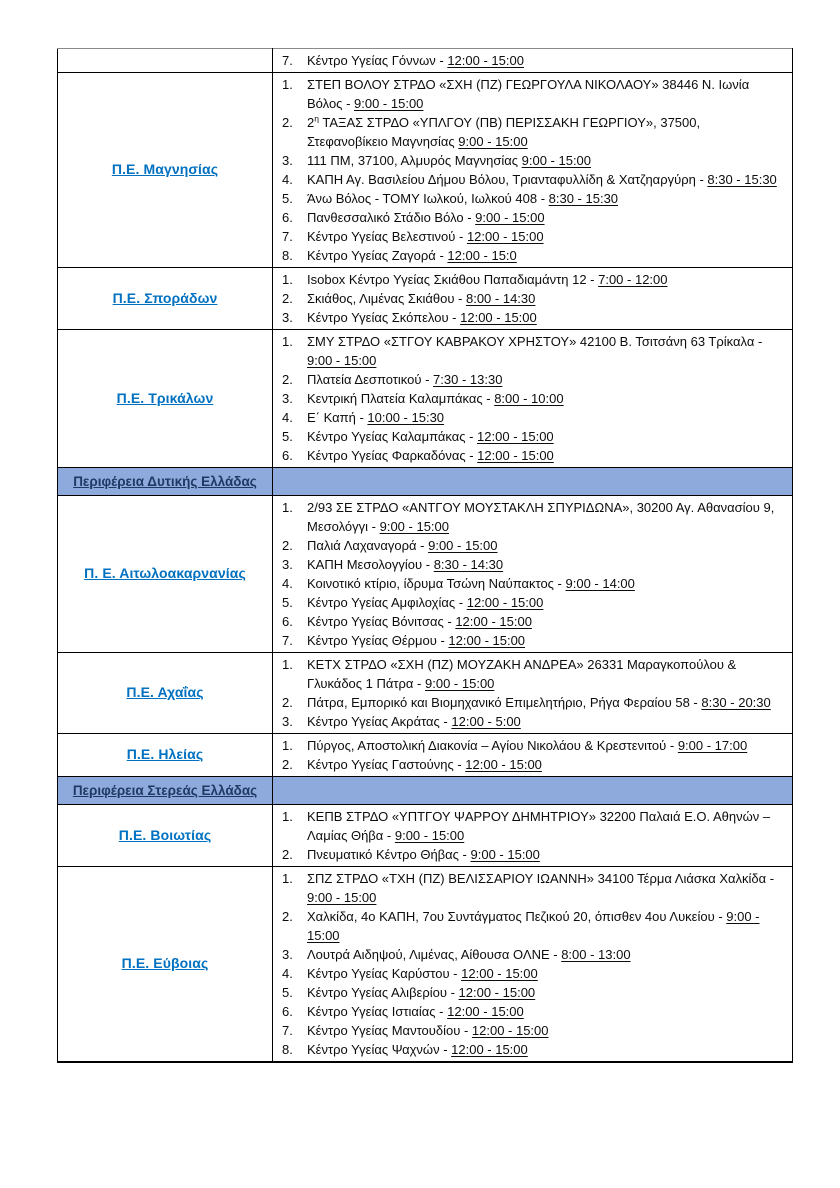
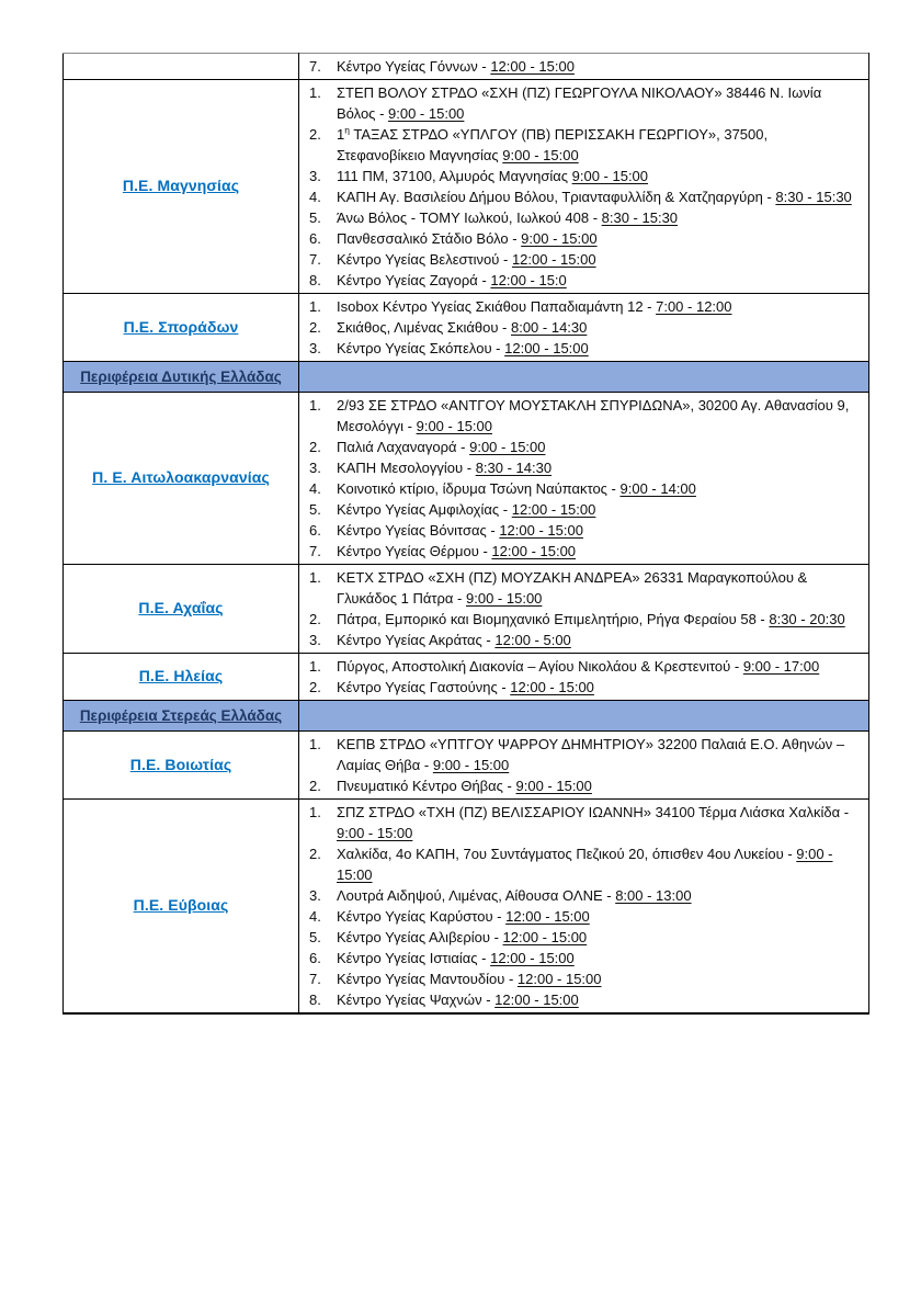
  	7. Κέντρο Υγείας Γόννων - 12:00 - 15:00
- Π.Ε. Μαγνησίας	1. ΣΤΕΠ ΒΟΛΟΥ ΣΤΡΔΟ «ΣΧΗ (ΠΖ) ΓΕΩΡΓΟΥΛΑ ΝΙΚΟΛΑΟΥ» 38446 Ν. Ιωνία Βόλος - 9:00 - 15:002. 2η ΤΑΞΑΣ ΣΤΡΔΟ «ΥΠΛΓΟΥ (ΠΒ) ΠΕΡΙΣΣΑΚΗ ΓΕΩΡΓΙΟΥ», 37500, Στεφανοβίκειο Μαγνησίας 9:00 - 15:003. 111 ΠΜ, 37100, Αλμυρός Μαγνησίας 9:00 - 15:004. ΚΑΠΗ Αγ. Βασιλείου Δήμου Βόλου, Τριανταφυλλίδη & Χατζηαργύρη - 8:30 - 15:305. Άνω Βόλος - ΤΟΜΥ Ιωλκού, Ιωλκού 408 - 8:30 - 15:306. Πανθεσσαλικό Στάδιο Βόλο - 9:00 - 15:007. Κέντρο Υγείας Βελεστινού - 12:00 - 15:008. Κέντρο Υγείας Ζαγορά - 12:00 - 15:0
+ Π.Ε. Μαγνησίας	1. ΣΤΕΠ ΒΟΛΟΥ ΣΤΡΔΟ «ΣΧΗ (ΠΖ) ΓΕΩΡΓΟΥΛΑ ΝΙΚΟΛΑΟΥ» 38446 Ν. Ιωνία Βόλος - 9:00 - 15:002. 1η ΤΑΞΑΣ ΣΤΡΔΟ «ΥΠΛΓΟΥ (ΠΒ) ΠΕΡΙΣΣΑΚΗ ΓΕΩΡΓΙΟΥ», 37500, Στεφανοβίκειο Μαγνησίας 9:00 - 15:003. 111 ΠΜ, 37100, Αλμυρός Μαγνησίας 9:00 - 15:004. ΚΑΠΗ Αγ. Βασιλείου Δήμου Βόλου, Τριανταφυλλίδη & Χατζηαργύρη - 8:30 - 15:305. Άνω Βόλος - ΤΟΜΥ Ιωλκού, Ιωλκού 408 - 8:30 - 15:306. Πανθεσσαλικό Στάδιο Βόλο - 9:00 - 15:007. Κέντρο Υγείας Βελεστινού - 12:00 - 15:008. Κέντρο Υγείας Ζαγορά - 12:00 - 15:0
  Π.Ε. Σποράδων	1. Isobox Κέντρο Υγείας Σκιάθου Παπαδιαμάντη 12 - 7:00 - 12:002. Σκιάθος, Λιμένας Σκιάθου - 8:00 - 14:303. Κέντρο Υγείας Σκόπελου - 12:00 - 15:00
- Π.Ε. Τρικάλων	1. ΣΜΥ ΣΤΡΔΟ «ΣΤΓΟΥ ΚΑΒΡΑΚΟΥ ΧΡΗΣΤΟΥ» 42100 Β. Τσιτσάνη 63 Τρίκαλα - 9:00 - 15:002. Πλατεία Δεσποτικού - 7:30 - 13:303. Κεντρική Πλατεία Καλαμπάκας - 8:00 - 10:004. Ε΄ Καπή - 10:00 - 15:305. Κέντρο Υγείας Καλαμπάκας - 12:00 - 15:006. Κέντρο Υγείας Φαρκαδόνας - 12:00 - 15:00
  Περιφέρεια Δυτικής Ελλάδας
  Π. Ε. Αιτωλοακαρνανίας	1. 2/93 ΣΕ ΣΤΡΔΟ «ΑΝΤΓΟΥ ΜΟΥΣΤΑΚΛΗ ΣΠΥΡΙΔΩΝΑ», 30200 Αγ. Αθανασίου 9, Μεσολόγγι - 9:00 - 15:002. Παλιά Λαχαναγορά - 9:00 - 15:003. ΚΑΠΗ Μεσολογγίου - 8:30 - 14:304. Κοινοτικό κτίριο, ίδρυμα Τσώνη Ναύπακτος - 9:00 - 14:005. Κέντρο Υγείας Αμφιλοχίας - 12:00 - 15:006. Κέντρο Υγείας Βόνιτσας - 12:00 - 15:007. Κέντρο Υγείας Θέρμου - 12:00 - 15:00
  Π.Ε. Αχαΐας	1. ΚΕΤΧ ΣΤΡΔΟ «ΣΧΗ (ΠΖ) ΜΟΥΖΑΚΗ ΑΝΔΡΕΑ» 26331 Μαραγκοπούλου & Γλυκάδος 1 Πάτρα - 9:00 - 15:002. Πάτρα, Εμπορικό και Βιομηχανικό Επιμελητήριο, Ρήγα Φεραίου 58 - 8:30 - 20:303. Κέντρο Υγείας Ακράτας - 12:00 - 5:00
  Π.Ε. Ηλείας	1. Πύργος, Αποστολική Διακονία – Αγίου Νικολάου & Κρεστενιτού - 9:00 - 17:002. Κέντρο Υγείας Γαστούνης - 12:00 - 15:00
  Περιφέρεια Στερεάς Ελλάδας
  Π.Ε. Βοιωτίας	1. ΚΕΠΒ ΣΤΡΔΟ «ΥΠΤΓΟΥ ΨΑΡΡΟΥ ΔΗΜΗΤΡΙΟΥ» 32200 Παλαιά Ε.Ο. Αθηνών – Λαμίας Θήβα - 9:00 - 15:002. Πνευματικό Κέντρο Θήβας - 9:00 - 15:00
  Π.Ε. Εύβοιας	1. ΣΠΖ ΣΤΡΔΟ «ΤΧΗ (ΠΖ) ΒΕΛΙΣΣΑΡΙΟΥ ΙΩΑΝΝΗ» 34100 Τέρμα Λιάσκα Χαλκίδα - 9:00 - 15:002. Χαλκίδα, 4ο ΚΑΠΗ, 7ου Συντάγματος Πεζικού 20, όπισθεν 4ου Λυκείου - 9:00 - 15:003. Λουτρά Αιδηψού, Λιμένας, Αίθουσα ΟΛΝΕ - 8:00 - 13:004. Κέντρο Υγείας Καρύστου - 12:00 - 15:005. Κέντρο Υγείας Αλιβερίου - 12:00 - 15:006. Κέντρο Υγείας Ιστιαίας - 12:00 - 15:007. Κέντρο Υγείας Μαντουδίου - 12:00 - 15:008. Κέντρο Υγείας Ψαχνών - 12:00 - 15:00
